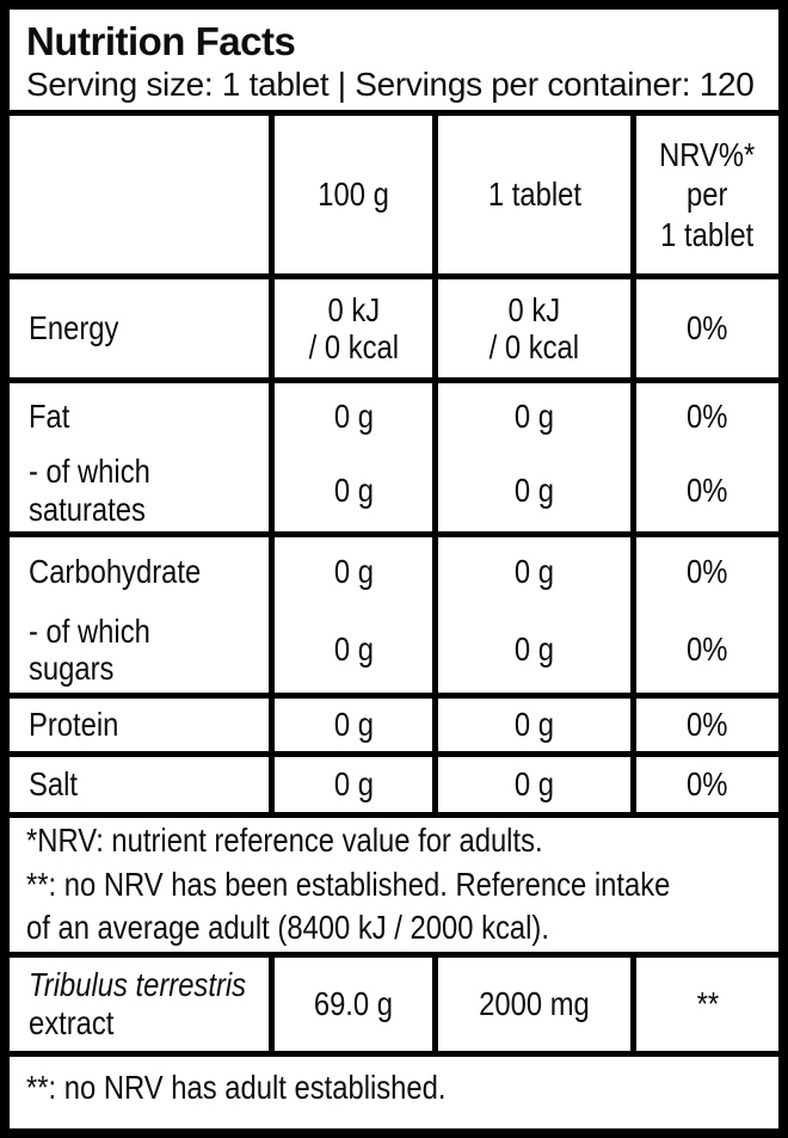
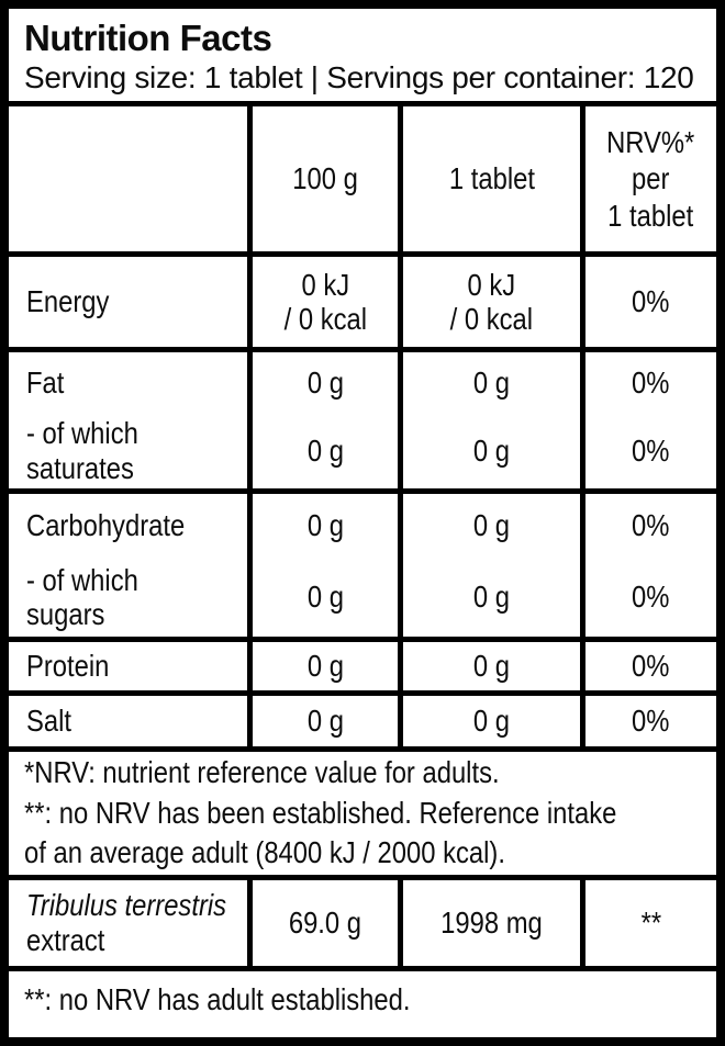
  Nutrition Facts
  Serving size: 1 tablet | Servings per container: 120
  100 g
  1 tablet
  NRV%*
  per
  1 tablet
  Energy
  0 kJ
  / 0 kcal
  0 kJ
  / 0 kcal
  0%
  Fat
  - of which
  saturates
  0 g
  0 g
  0 g
  0 g
  0%
  0%
  Carbohydrate
  - of which
  sugars
  0 g
  0 g
  0 g
  0 g
  0%
  0%
  Protein
  0 g
  0 g
  0%
  Salt
  0 g
  0 g
  0%
  *NRV: nutrient reference value for adults.
  **: no NRV has been established. Reference intake
  of an average adult (8400 kJ / 2000 kcal).
  Tribulus terrestris
  extract
  69.0 g
- 2000 mg
+ 1998 mg
  **
  **: no NRV has adult established.
